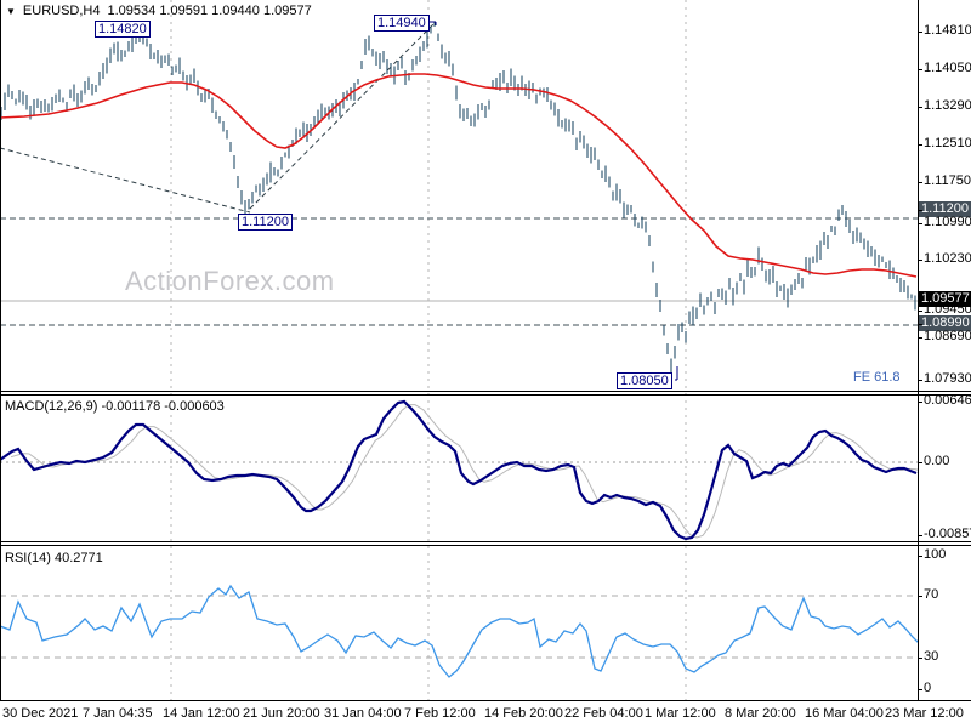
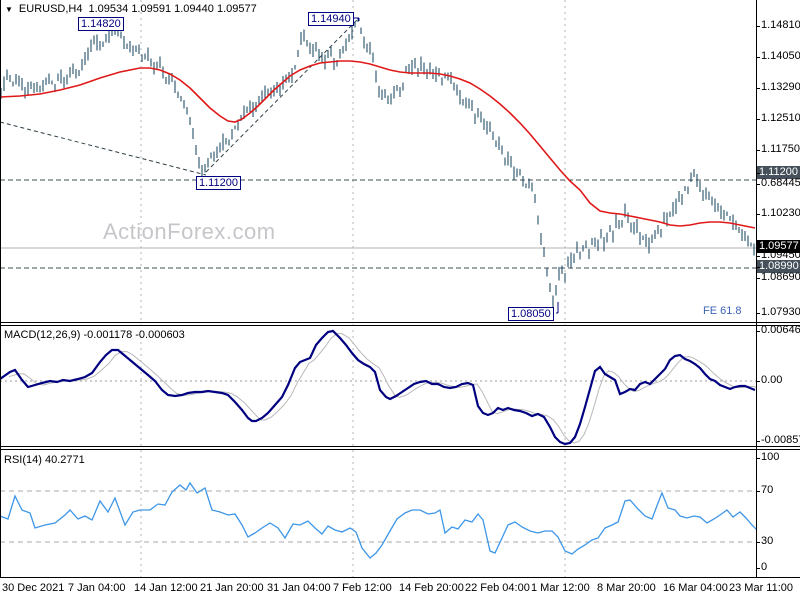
  ActionForex.com
  ▼
  EURUSD,H4
  1.09534 1.09591 1.09440 1.09577
  MACD(12,26,9) -0.001178 -0.000603
  RSI(14) 40.2771
  FE 61.8
  1.14810
  1.14050
  1.13290
  1.12510
  1.11750
  1.11200
- 1.10990
+ 0.68445
  1.10230
  1.09450
  1.09577
  1.08990
  1.08690
  1.07930
  0.00646
  0.00
  -0.0085
  100
  70
  30
  0
  30 Dec 2021
- 7 Jan 04:35
+ 7 Jan 04:00
  14 Jan 12:00
- 21 Jun 20:00
+ 21 Jan 20:00
  31 Jan 04:00
  7 Feb 12:00
  14 Feb 20:00
  22 Feb 04:00
  1 Mar 12:00
  8 Mar 20:00
  16 Mar 04:00
- 23 Mar 12:00
+ 23 Mar 11:00
  1.14820
  1.14940
  1.11200
  1.08050
